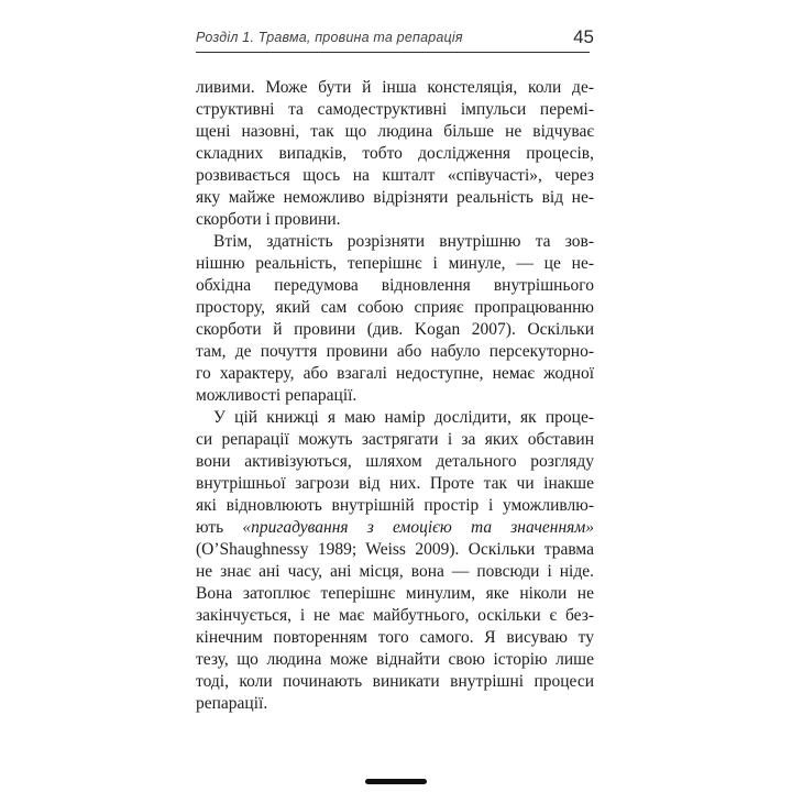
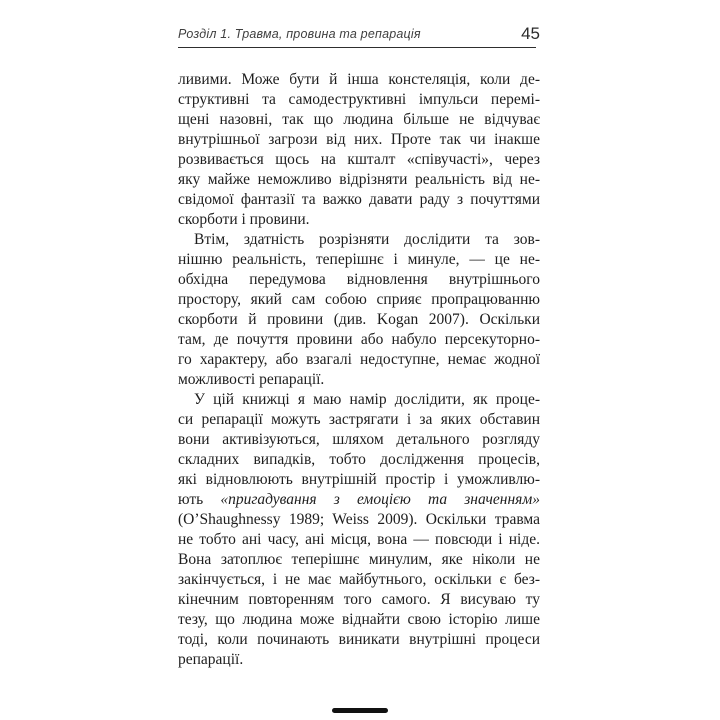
  Розділ 1. Травма, провина та репарація
  45
  ливими. Може бути й інша констеляція, коли де-
  структивні та самодеструктивні імпульси перемі-
  щені назовні, так що людина більше не відчуває
- складних випадків, тобто дослідження процесів,
+ внутрішньої загрози від них. Проте так чи інакше
  розвивається щось на кшталт «співучасті», через
  яку майже неможливо відрізняти реальність від не-
+ свідомої фантазії та важко давати раду з почуттями
  скорботи і провини.
- Втім, здатність розрізняти внутрішню та зов-
+ Втім, здатність розрізняти дослідити та зов-
  нішню реальність, теперішнє і минуле, — це не-
  обхідна передумова відновлення внутрішнього
  простору, який сам собою сприяє пропрацюванню
  скорботи й провини (див. Kogan 2007). Оскільки
  там, де почуття провини або набуло персекуторно-
  го характеру, або взагалі недоступне, немає жодної
  можливості репарації.
  У цій книжці я маю намір дослідити, як проце-
  си репарації можуть застрягати і за яких обставин
  вони активізуються, шляхом детального розгляду
- внутрішньої загрози від них. Проте так чи інакше
+ складних випадків, тобто дослідження процесів,
  які відновлюють внутрішній простір і уможливлю-
  ють «пригадування з емоцією та значенням»
  (O’Shaughnessy 1989; Weiss 2009). Оскільки травма
- не знає ані часу, ані місця, вона — повсюди і ніде.
+ не тобто ані часу, ані місця, вона — повсюди і ніде.
  Вона затоплює теперішнє минулим, яке ніколи не
  закінчується, і не має майбутнього, оскільки є без-
  кінечним повторенням того самого. Я висуваю ту
  тезу, що людина може віднайти свою історію лише
  тоді, коли починають виникати внутрішні процеси
  репарації.
